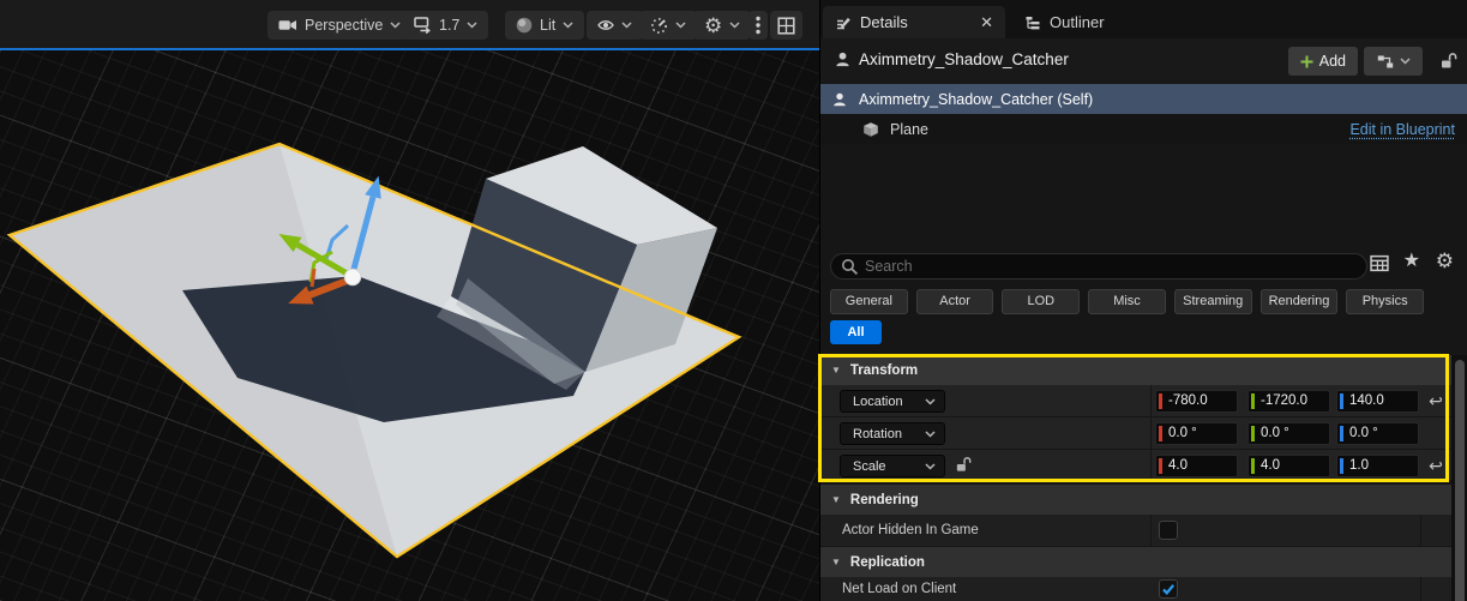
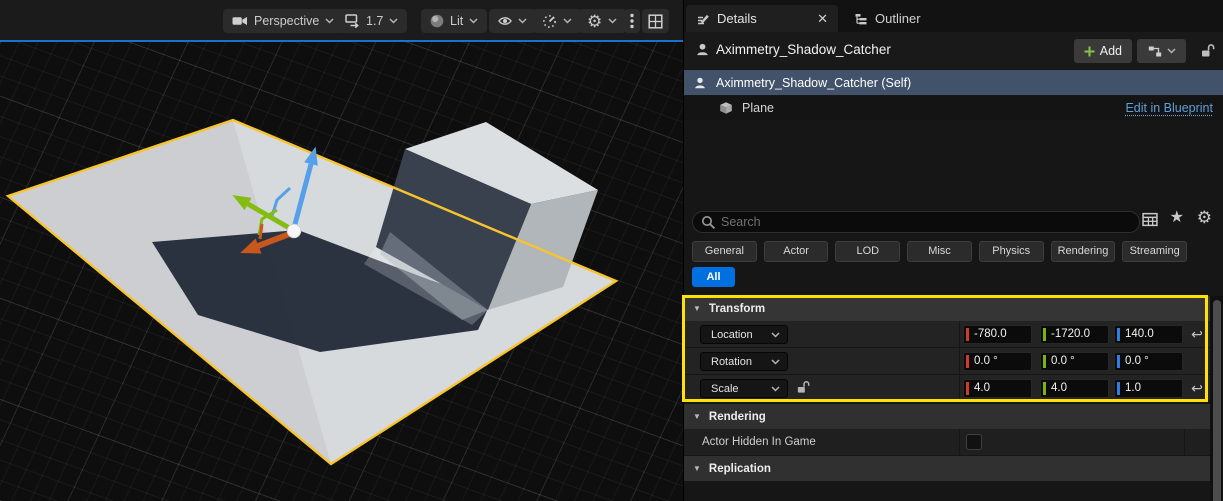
  Perspective
  1.7
  Lit
  ⚙
  Details
  ✕
  Outliner
  Aximmetry_Shadow_Catcher
  Add
  Aximmetry_Shadow_Catcher (Self)
  Plane
  Edit in Blueprint
  Search
  ★
  ⚙
  General
  Actor
  LOD
  Misc
- Streaming
+ Physics
  Rendering
- Physics
+ Streaming
  All
  ▼
  Transform
  Location
  -780.0
  -1720.0
  140.0
  ↩
  Rotation
  0.0 °
  0.0 °
  0.0 °
  Scale
  4.0
  4.0
  1.0
  ↩
  ▼
  Rendering
  Actor Hidden In Game
  ▼
  Replication
- Net Load on Client
